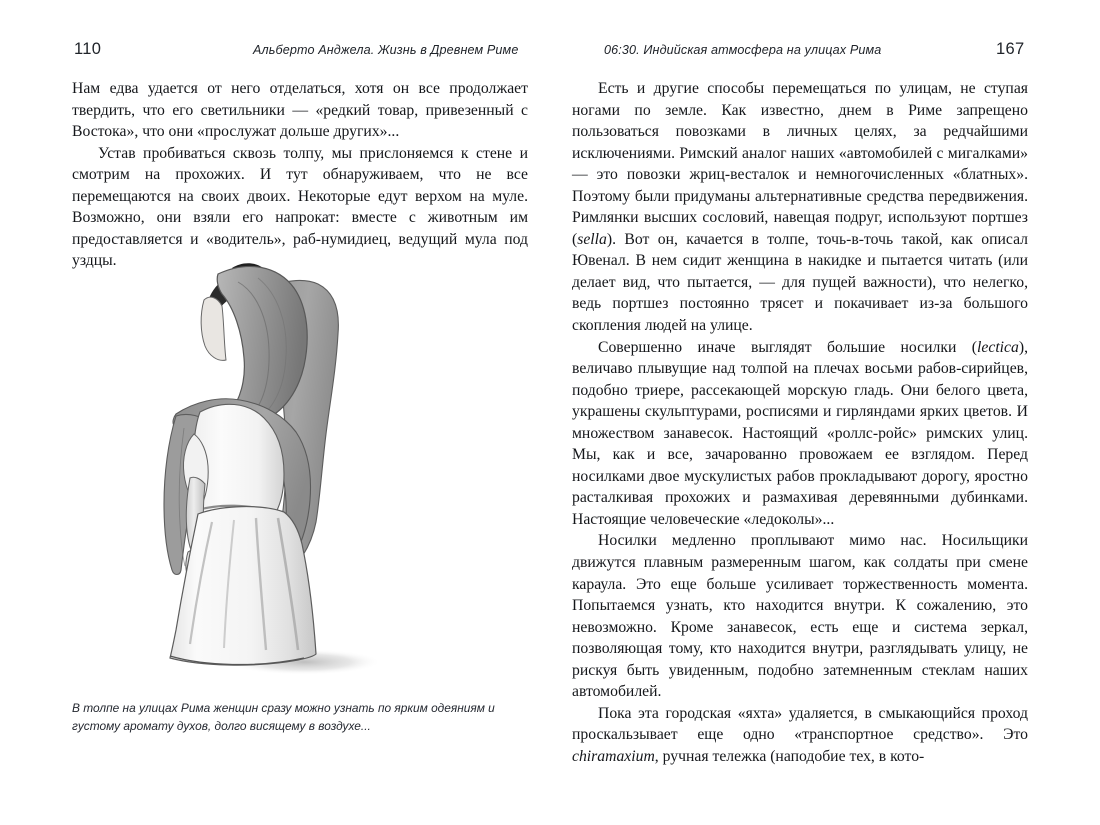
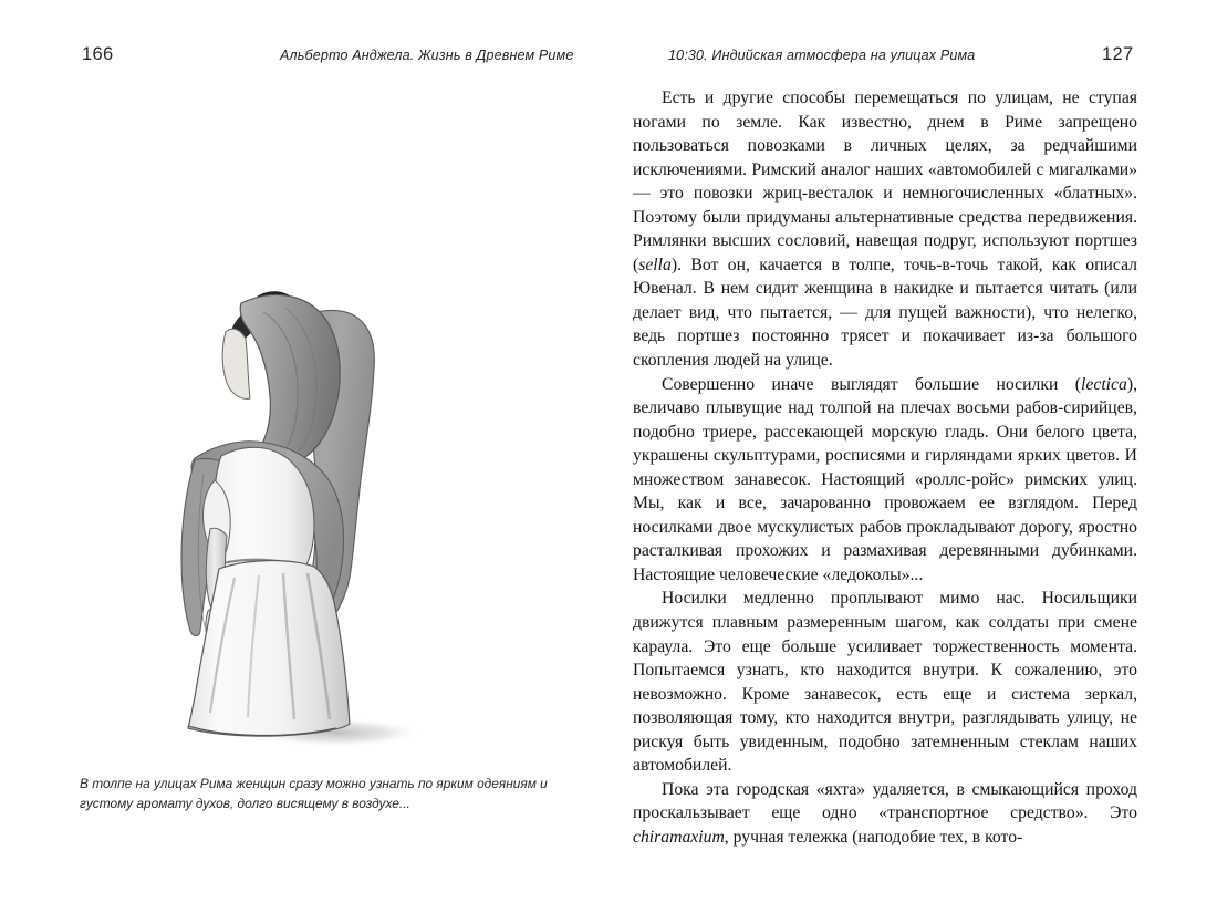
- 110
+ 166
  Альберто Анджела. Жизнь в Древнем Риме
- 06:30. Индийская атмосфера на улицах Рима
+ 10:30. Индийская атмосфера на улицах Рима
- 167
+ 127
- Нам едва удается от него отделаться, хотя он все продолжает твердить, что его светильники — «редкий товар, привезен­ный с Востока», что они «прослужат дольше других»...
- Устав пробиваться сквозь толпу, мы прислоняемся к сте­не и смотрим на прохожих. И тут обнаруживаем, что не все перемещаются на своих двоих. Некоторые едут верхом на муле. Возможно, они взяли его напрокат: вместе с живот­ным им предоставляется и «водитель», раб-нумидиец, ве­дущий мула под уздцы.
  В толпе на улицах Рима женщин сразу можно узнать по ярким одеяни­ям и густому аромату духов, долго висящему в воздухе...
  Есть и другие способы перемещаться по улицам, не сту­пая ногами по земле. Как известно, днем в Риме запрещено пользоваться повозками в личных целях, за редчайшими исключениями. Римский аналог наших «автомобилей с ми­галками» — это повозки жриц-весталок и немногочислен­ных «блатных». Поэтому были придуманы альтернативные средства передвижения. Римлянки высших сословий, наве­щая подруг, используют портшез (sella). Вот он, качается в толпе, точь-в-точь такой, как описал Ювенал. В нем сидит женщина в накидке и пытается читать (или делает вид, что пытается, — для пущей важности), что нелегко, ведь порт­шез постоянно трясет и покачивает из-за большого скопле­ния людей на улице.
  Совершенно иначе выглядят большие носилки (lectica), величаво плывущие над толпой на плечах восьми рабов-сирийцев, подобно триере, рассекающей морскую гладь. Они белого цвета, украшены скульптурами, росписями и гирляндами ярких цветов. И множеством занавесок. На­стоящий «роллс-ройс» римских улиц. Мы, как и все, зача­рованно провожаем ее взглядом. Перед носилками двое мускулистых рабов прокладывают дорогу, яростно растал­кивая прохожих и размахивая деревянными дубинками. Настоящие человеческие «ледоколы»...
  Носилки медленно проплывают мимо нас. Носильщики движутся плавным размеренным шагом, как солдаты при смене караула. Это еще больше усиливает торжественность момента. Попытаемся узнать, кто находится внутри. К со­жалению, это невозможно. Кроме занавесок, есть еще и си­стема зеркал, позволяющая тому, кто находится внутри, разглядывать улицу, не рискуя быть увиденным, подобно затемненным стеклам наших автомобилей.
  Пока эта городская «яхта» удаляется, в смыкающийся проход проскальзывает еще одно «транспортное средство». Это chiramaxium, ручная тележка (наподобие тех, в кото-
